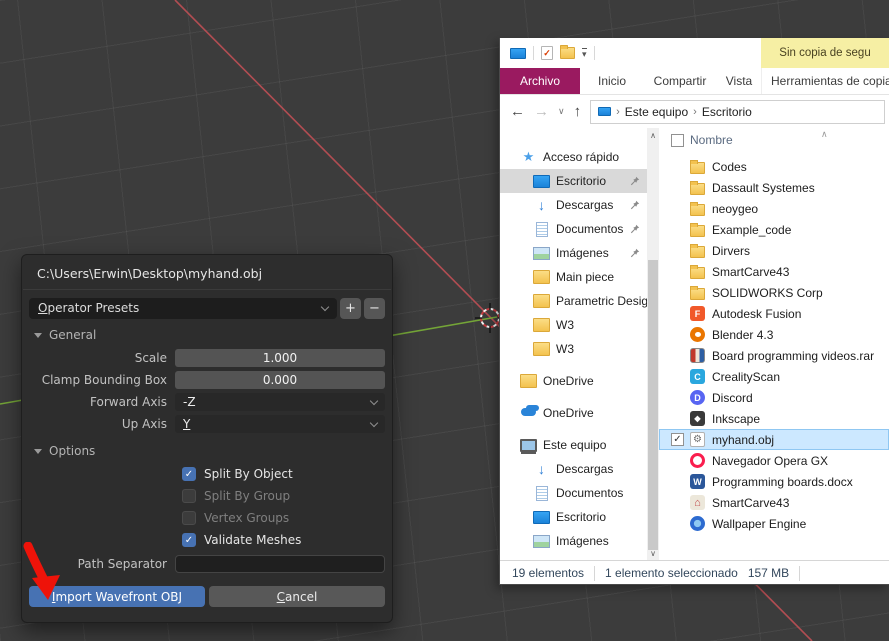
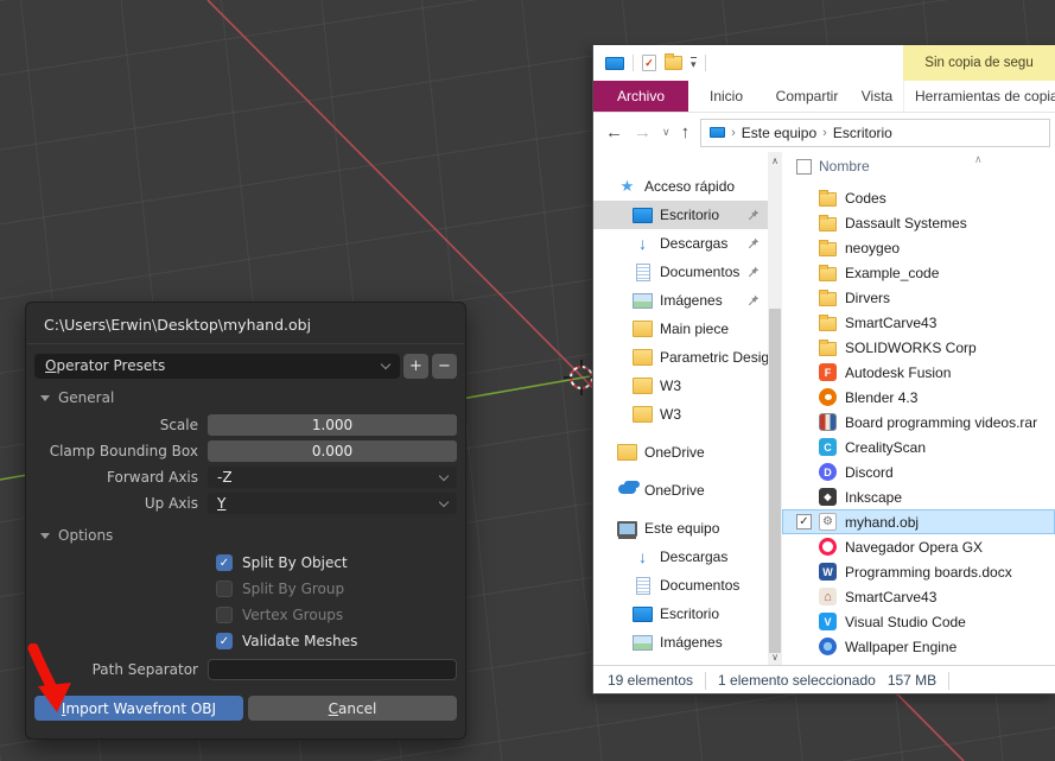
  C:\Users\Erwin\Desktop\myhand.obj
  Operator Presets
  +
  −
  General
  Scale
  1.000
  Clamp Bounding Box
  0.000
  Forward Axis
  -Z
  Up Axis
  Y
  Options
  ✓
  Split By Object
  Split By Group
  Vertex Groups
  ✓
  Validate Meshes
  Path Separator
  Import Wavefront OBJ
  Cancel
  ✓
  ▾
  Sin copia de segu
  Archivo
  Inicio
  Compartir
  Vista
  Herramientas de copia
  ←
  →
  ∨
  ↑
  ›
  Este equipo
  ›
  Escritorio
  Acceso rápido
  Escritorio
  Descargas
  Documentos
  Imágenes
  Main piece
  Parametric Desig
  W3
  W3
  OneDrive
  OneDrive
  Este equipo
  Descargas
  Documentos
  Escritorio
  Imágenes
  ∧
  ∨
  Nombre
  ∧
  Codes
  Dassault Systemes
  neoygeo
  Example_code
  Dirvers
  SmartCarve43
  SOLIDWORKS Corp
  F
  Autodesk Fusion
  Blender 4.3
  Board programming videos.rar
  C
  CrealityScan
  D
  Discord
  ◆
  Inkscape
  ✓
  ⚙
  myhand.obj
  Navegador Opera GX
  W
  Programming boards.docx
  ⌂
  SmartCarve43
+ V
+ Visual Studio Code
  Wallpaper Engine
  19 elementos
  1 elemento seleccionado
  157 MB
